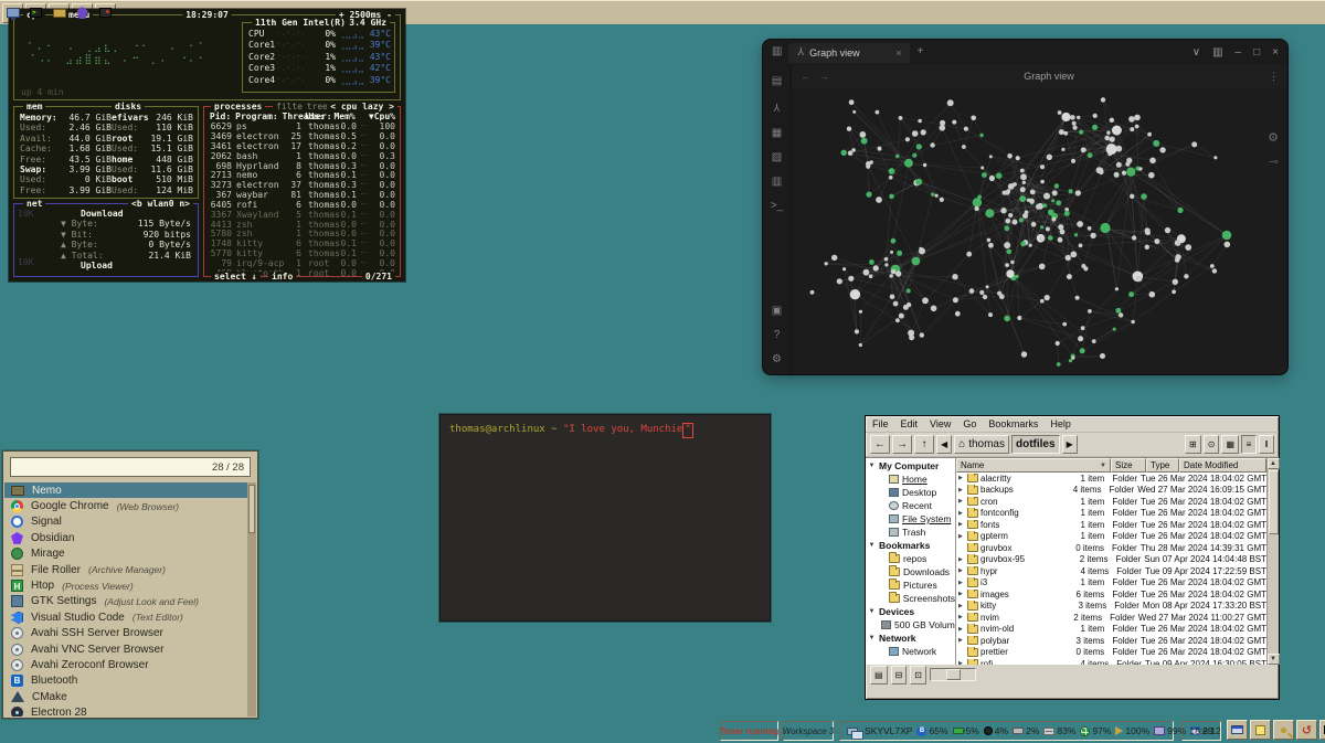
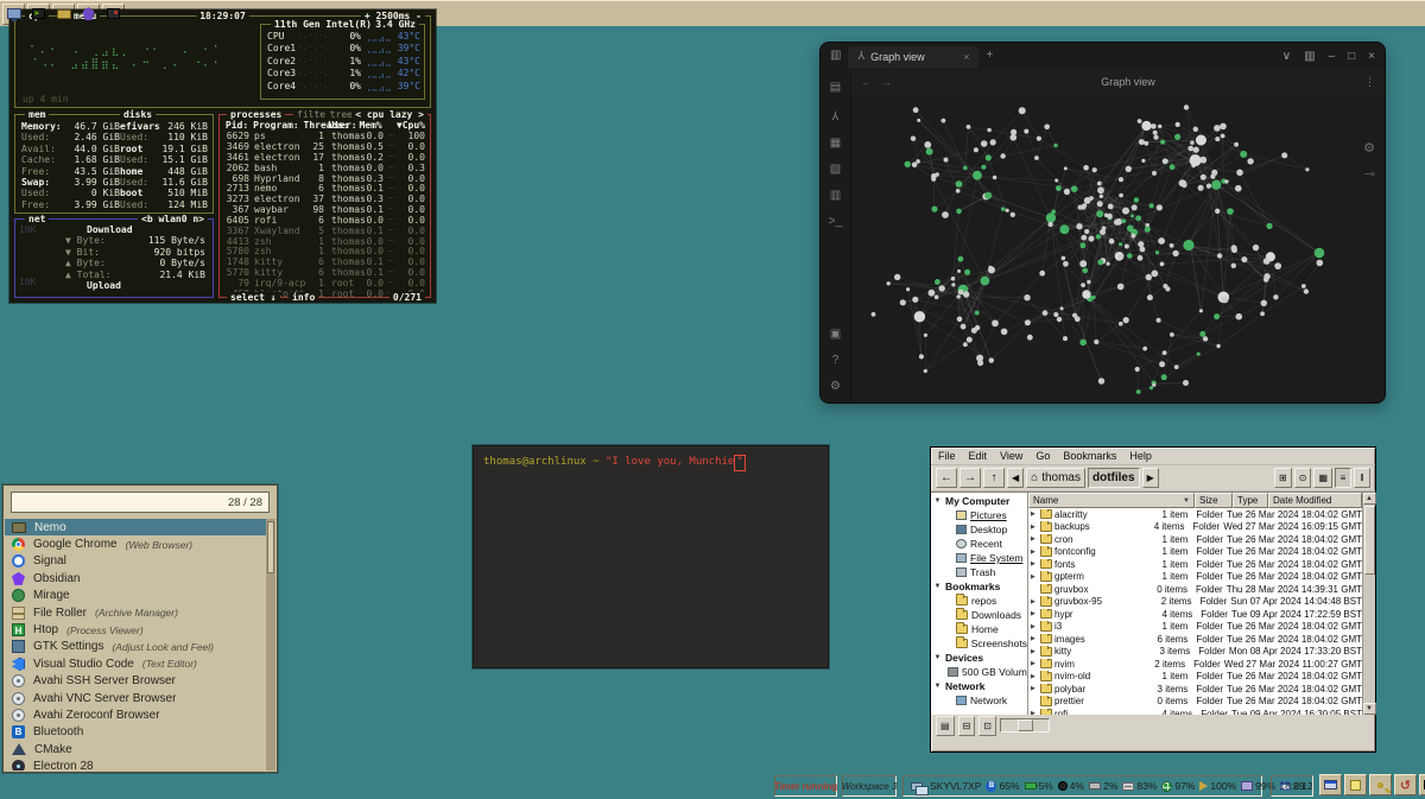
  meu
  18:29:07
  + 2500ms -
  ⠁⠄⠂⠀⠠⠀⢀⣠⣆⡀⠀⠐⠂⠀⠀⠄⠀⠂⠁
  ⠈⠠⠄⠀⣠⣴⣿⣶⣄⠀⠄⠒⠀⡀⠄⠀⠐⠄⠂
  up 4 min
  11th Gen Intel(R)
  3.4 GHz
  CPU
  0%
  ⢀⣀⣠⣀
  43°C
  Core1
  0%
  ⢀⣀⣠⣀
  39°C
  Core2
  1%
  ⢀⣀⣠⣀
  43°C
  Core3
  1%
  ⢀⣀⣠⣀
  42°C
  Core4
  0%
  ⢀⣀⣠⣀
  39°C
  mem
  disks
  Memory:
  46.7 GiB
  Used:
  2.46 GiB
  Avail:
  44.0 GiB
  Cache:
  1.68 GiB
  Free:
  43.5 GiB
  Swap:
  3.99 GiB
  Used:
  0 KiB
  Free:
  3.99 GiB
  efivars
  246 KiB
  Used:
  110 KiB
  root
  19.1 GiB
  Used:
  15.1 GiB
  home
  448 GiB
  Used:
  11.6 GiB
  boot
  510 MiB
  Used:
  124 MiB
  net
  <b wlan0 n>
  10K
  10K
  Download
  ▼ Byte:
  115 Byte/s
  ▼ Bit:
  920 bitps
  ▲ Byte:
  0 Byte/s
  ▲ Total:
  21.4 KiB
  Upload
  processes
  filte
  tree
  < cpu lazy >
  Pid:
  Program:
  User:
  Mem%
  ▼Cpu%
  6629
  ps
  1
  thomas
  0.0
  100
  3469
  electron
  25
  thomas
  0.5
  0.0
  3461
  electron
  17
  thomas
  0.2
  0.0
  2062
  bash
  1
  thomas
  0.0
  0.3
  698
  Hyprland
  8
  thomas
  0.3
  0.0
  2713
  nemo
  6
  thomas
  0.1
  0.0
  3273
  electron
  37
  thomas
  0.3
  0.0
  367
  waybar
- 81
+ 98
  thomas
  0.1
  0.0
  6405
  rofi
  6
  thomas
  0.0
  0.0
  3367
  Xwayland
  5
  thomas
  0.1
  0.0
  4413
  zsh
  1
  thomas
  0.0
  0.0
  5780
  zsh
  1
  thomas
  0.0
  0.0
  1748
  kitty
  6
  thomas
  0.1
  0.0
  5770
  kitty
  6
  thomas
  0.1
  0.0
  79
  irq/9-acp
  1
  root
  0.0
  0.0
  1
  root
  0.0
  select ↓
  info
  0/271
  ▥
  ⅄
  Graph view
  ×
  +
  ∨
  ▥
  –
  □
  ×
  ▤
  ⅄
  ▦
  ▧
  ▥
  >_
  ▣
  ?
  ⚙
  ←
  →
  Graph view
  ⋮
  ⚙
  ⊸
  thomas@archlinux ~ "I love you, Munchie "
  File
  Edit
  View
  Go
  Bookmarks
  Help
  ←
  →
  ↑
  ◀
  ⌂
  thomas
  dotfiles
  ▶
  ⊞
  ⊙
  ▦
  ≡
  ‖
  My Computer
- Home
+ Pictures
  Desktop
  Recent
  File System
  Trash
  Bookmarks
  repos
  Downloads
- Pictures
+ Home
  Screenshots
  Devices
  500 GB Volum
  Network
  Network
  Name
  Size
  Type
  Date Modified
  alacritty
  1 item
  Folder
  Tue 26 Mar 2024 18:04:02 GMT
  backups
  4 items
  Folder
  Wed 27 Mar 2024 16:09:15 GMT
  cron
  1 item
  Folder
  Tue 26 Mar 2024 18:04:02 GMT
  fontconfig
  1 item
  Folder
  Tue 26 Mar 2024 18:04:02 GMT
  fonts
  1 item
  Folder
  Tue 26 Mar 2024 18:04:02 GMT
  gpterm
  1 item
  Folder
  Tue 26 Mar 2024 18:04:02 GMT
  gruvbox
  0 items
  Folder
  Thu 28 Mar 2024 14:39:31 GMT
  gruvbox-95
  2 items
  Folder
  Sun 07 Apr 2024 14:04:48 BST
  hypr
  4 items
  Folder
  Tue 09 Apr 2024 17:22:59 BST
  i3
  1 item
  Folder
  Tue 26 Mar 2024 18:04:02 GMT
  images
  6 items
  Folder
  Tue 26 Mar 2024 18:04:02 GMT
  kitty
  3 items
  Folder
  Mon 08 Apr 2024 17:33:20 BST
  nvim
  2 items
  Folder
  Wed 27 Mar 2024 11:00:27 GMT
  nvim-old
  1 item
  Folder
  Tue 26 Mar 2024 18:04:02 GMT
  polybar
  3 items
  Folder
  Tue 26 Mar 2024 18:04:02 GMT
  prettier
  0 items
  Folder
  Tue 26 Mar 2024 18:04:02 GMT
  rofi
  4 items
  Folder
  Tue 09 Apr 2024 16:30:05 BST
  ▤
  ⊟
  ⊡
  28 / 28
  Nemo
  Google Chrome
  (Web Browser)
  Signal
  Obsidian
  Mirage
  File Roller
  (Archive Manager)
  Htop
  (Process Viewer)
  GTK Settings
  (Adjust Look and Feel)
  Visual Studio Code
  (Text Editor)
  Avahi SSH Server Browser
  Avahi VNC Server Browser
  Avahi Zeroconf Browser
  Bluetooth
  CMake
  Electron 28
  Timer running
  Workspace 3
  SKYVL7XP
  65%
  5%
  4%
  2%
  83%
  97%
  100%
  99%
  8:12
  18:29
  ↺
